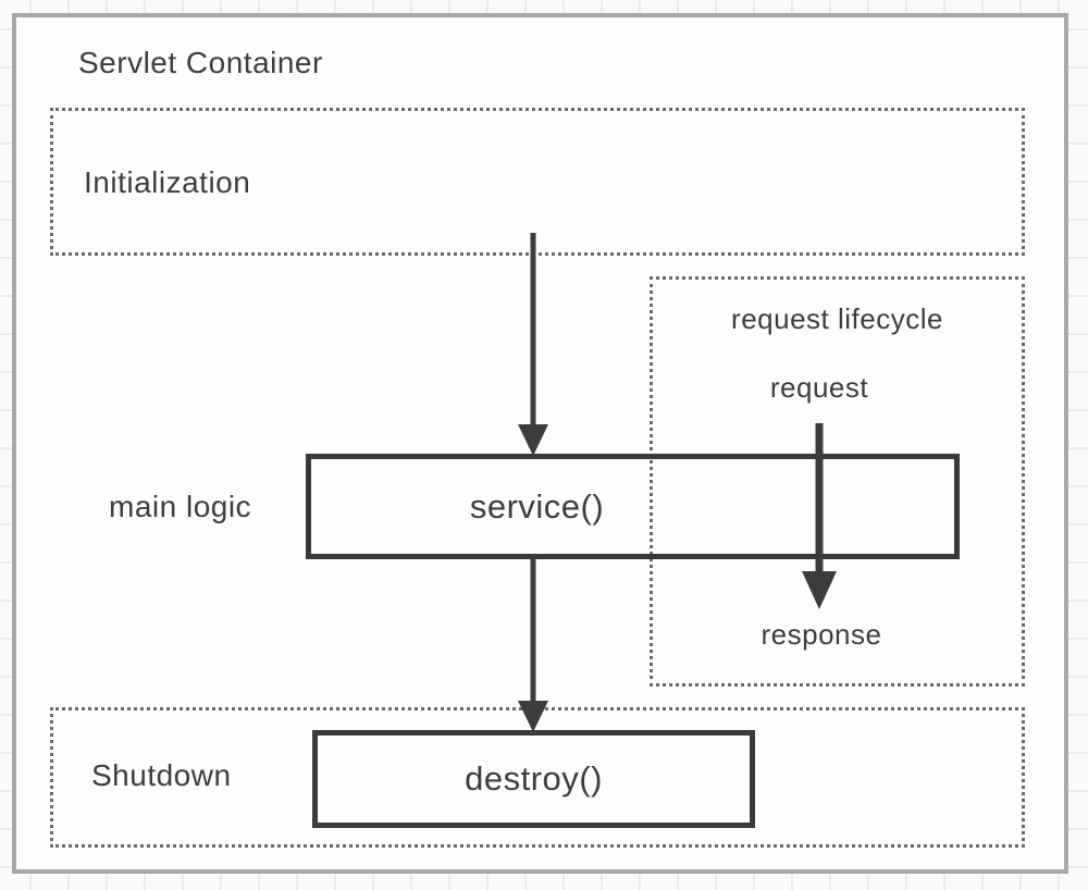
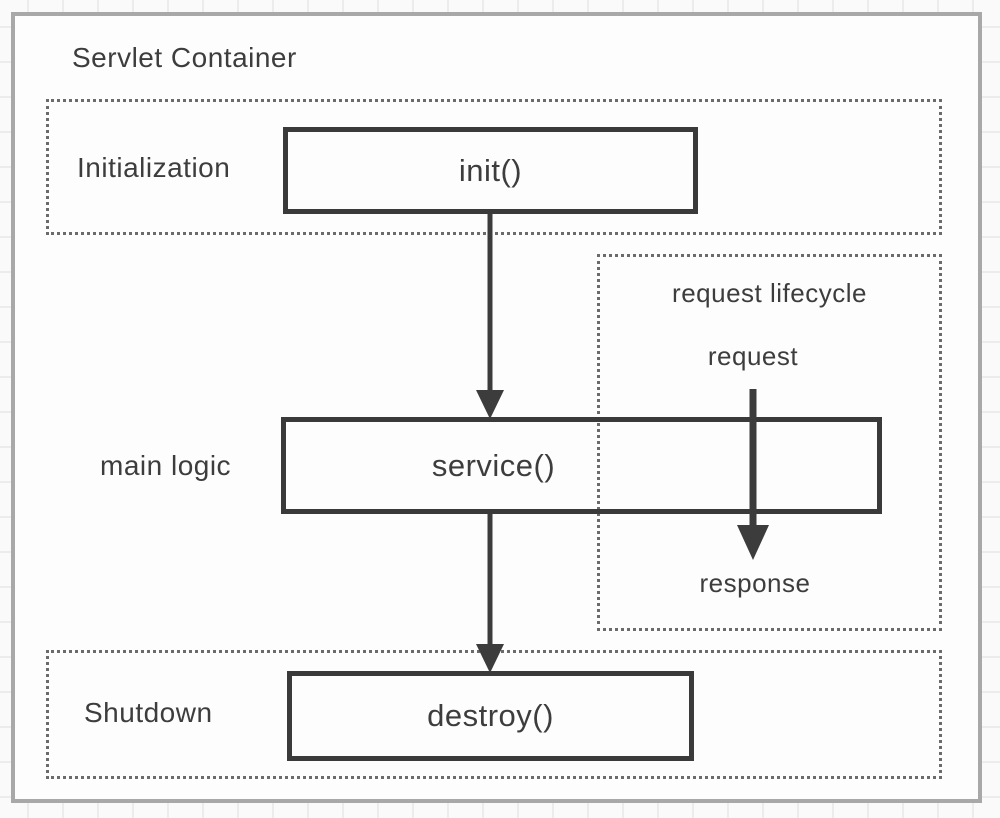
  Servlet Container
  Initialization
  main logic
  Shutdown
  request lifecycle
  request
  response
+ init()
  service()
  destroy()
